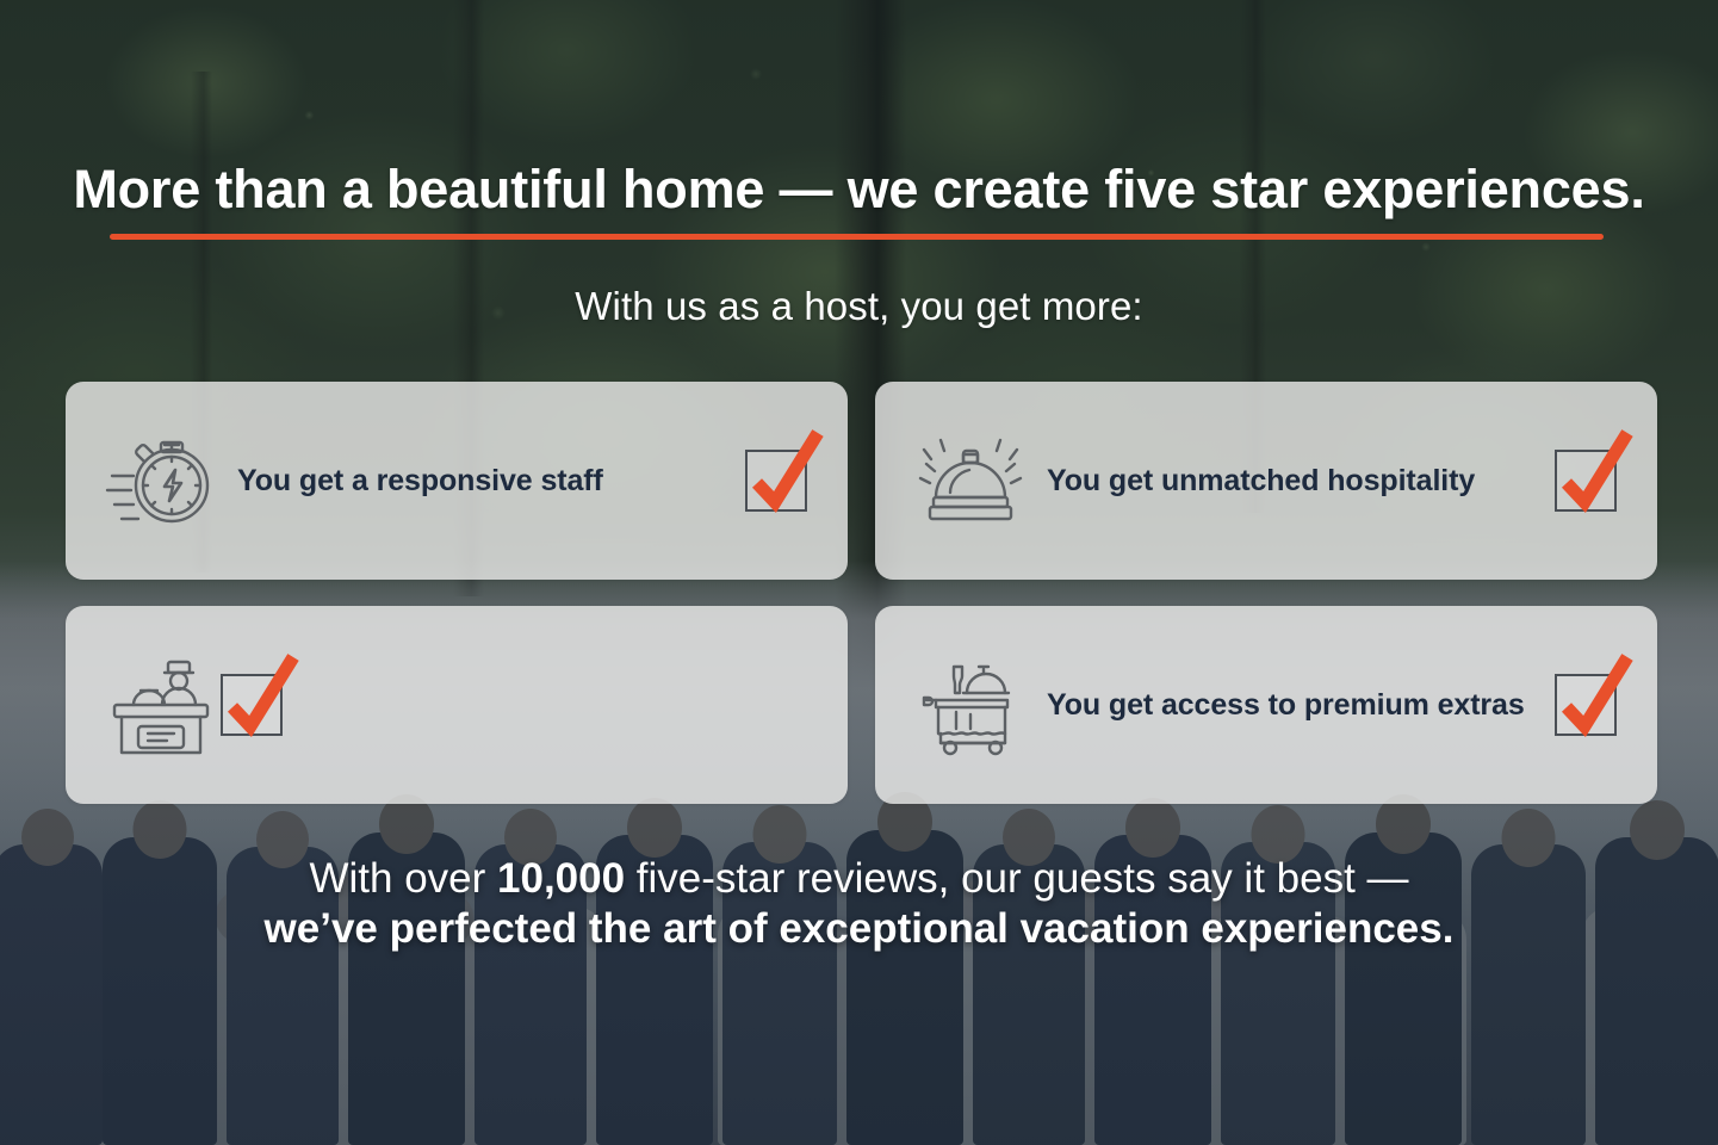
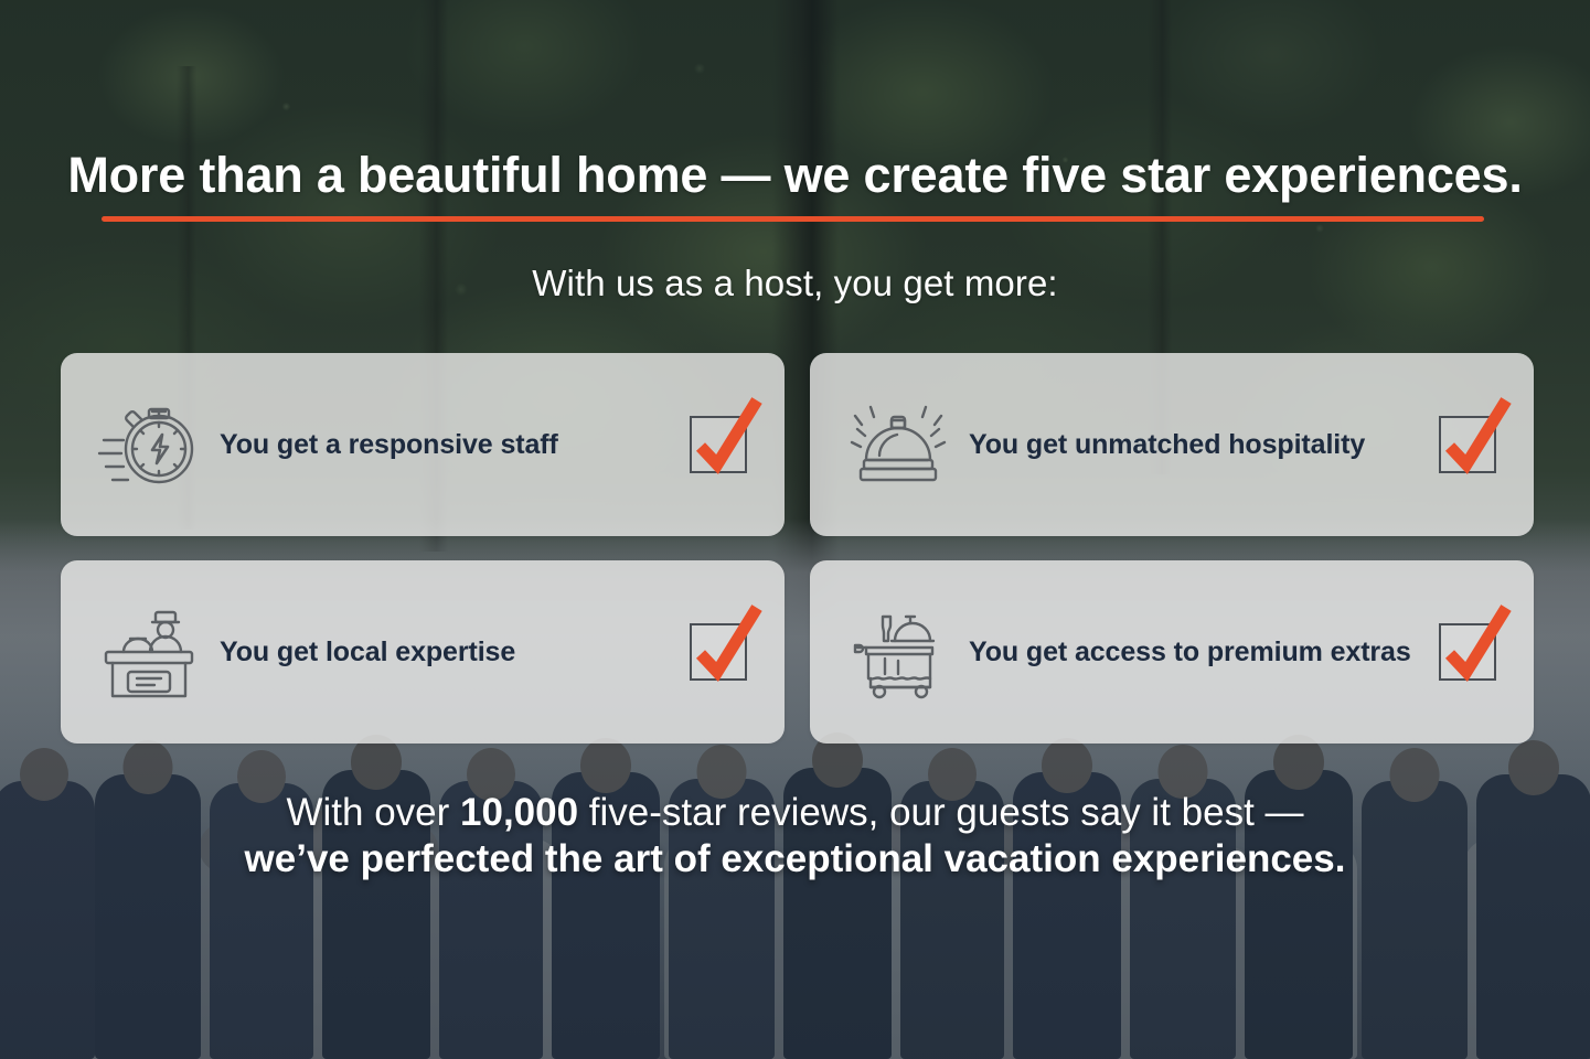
  More than a beautiful home — we create five star experiences.
  With us as a host, you get more:
  You get a responsive staff
  You get unmatched hospitality
+ You get local expertise
  You get access to premium extras
  With over 10,000 five-star reviews, our guests say it best —
  we’ve perfected the art of exceptional vacation experiences.
